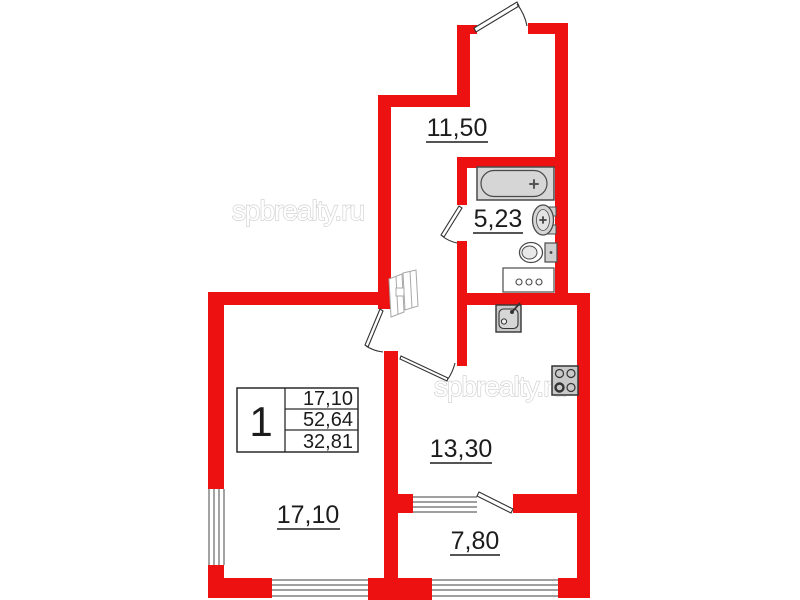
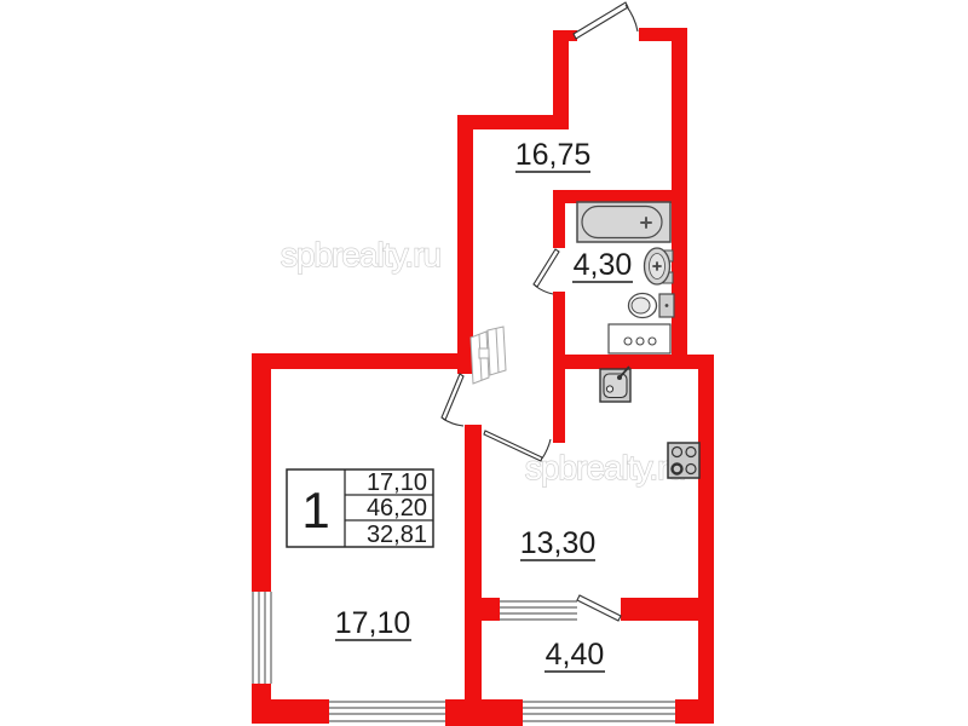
  spbrealty.ru
  spbrealty.r
- 11,50
+ 16,75
- 5,23
+ 4,30
  13,30
  17,10
- 7,80
+ 4,40
  1
  17,10
- 52,64
+ 46,20
  32,81
